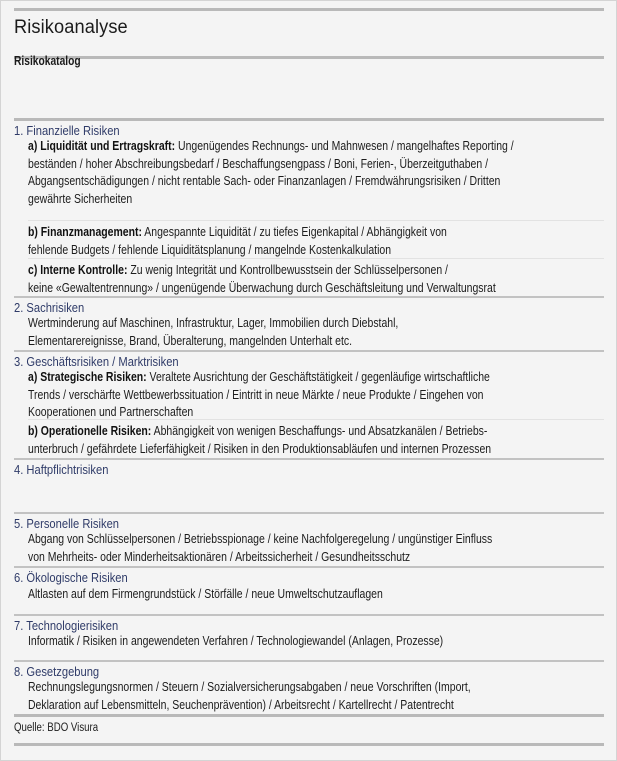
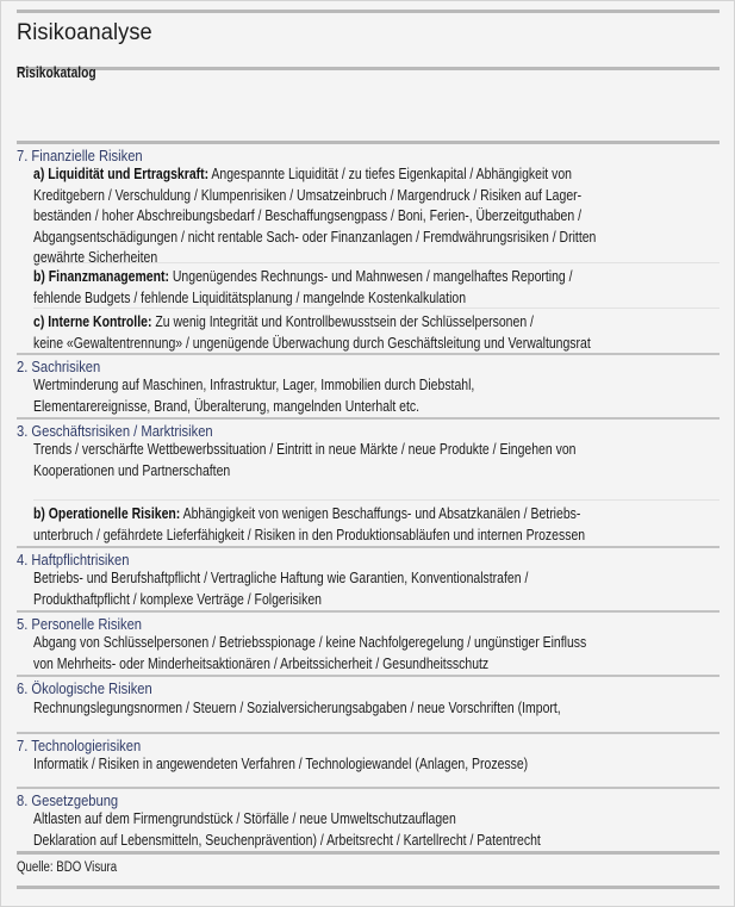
  Risikoanalyse
  Risikokatalog
- 1. Finanzielle Risiken
+ 7. Finanzielle Risiken
- a) Liquidität und Ertragskraft: Ungenügendes Rechnungs- und Mahnwesen / mangelhaftes Reporting /
+ a) Liquidität und Ertragskraft: Angespannte Liquidität / zu tiefes Eigenkapital / Abhängigkeit von
+ Kreditgebern / Verschuldung / Klumpenrisiken / Umsatzeinbruch / Margendruck / Risiken auf Lager-
  beständen / hoher Abschreibungsbedarf / Beschaffungsengpass / Boni, Ferien-, Überzeitguthaben /
  Abgangsentschädigungen / nicht rentable Sach- oder Finanzanlagen / Fremdwährungsrisiken / Dritten
  gewährte Sicherheiten
- b) Finanzmanagement: Angespannte Liquidität / zu tiefes Eigenkapital / Abhängigkeit von
+ b) Finanzmanagement: Ungenügendes Rechnungs- und Mahnwesen / mangelhaftes Reporting /
  fehlende Budgets / fehlende Liquiditätsplanung / mangelnde Kostenkalkulation
  c) Interne Kontrolle: Zu wenig Integrität und Kontrollbewusstsein der Schlüsselpersonen /
  keine «Gewaltentrennung» / ungenügende Überwachung durch Geschäftsleitung und Verwaltungsrat
  2. Sachrisiken
  Wertminderung auf Maschinen, Infrastruktur, Lager, Immobilien durch Diebstahl,
  Elementarereignisse, Brand, Überalterung, mangelnden Unterhalt etc.
  3. Geschäftsrisiken / Marktrisiken
- a) Strategische Risiken: Veraltete Ausrichtung der Geschäftstätigkeit / gegenläufige wirtschaftliche
  Trends / verschärfte Wettbewerbssituation / Eintritt in neue Märkte / neue Produkte / Eingehen von
  Kooperationen und Partnerschaften
  b) Operationelle Risiken: Abhängigkeit von wenigen Beschaffungs- und Absatzkanälen / Betriebs-
  unterbruch / gefährdete Lieferfähigkeit / Risiken in den Produktionsabläufen und internen Prozessen
  4. Haftpflichtrisiken
+ Betriebs- und Berufshaftpflicht / Vertragliche Haftung wie Garantien, Konventionalstrafen /
+ Produkthaftpflicht / komplexe Verträge / Folgerisiken
  5. Personelle Risiken
  Abgang von Schlüsselpersonen / Betriebsspionage / keine Nachfolgeregelung / ungünstiger Einfluss
  von Mehrheits- oder Minderheitsaktionären / Arbeitssicherheit / Gesundheitsschutz
  6. Ökologische Risiken
- Altlasten auf dem Firmengrundstück / Störfälle / neue Umweltschutzauflagen
+ Rechnungslegungsnormen / Steuern / Sozialversicherungsabgaben / neue Vorschriften (Import,
  7. Technologierisiken
  Informatik / Risiken in angewendeten Verfahren / Technologiewandel (Anlagen, Prozesse)
  8. Gesetzgebung
- Rechnungslegungsnormen / Steuern / Sozialversicherungsabgaben / neue Vorschriften (Import,
+ Altlasten auf dem Firmengrundstück / Störfälle / neue Umweltschutzauflagen
  Deklaration auf Lebensmitteln, Seuchenprävention) / Arbeitsrecht / Kartellrecht / Patentrecht
  Quelle: BDO Visura
